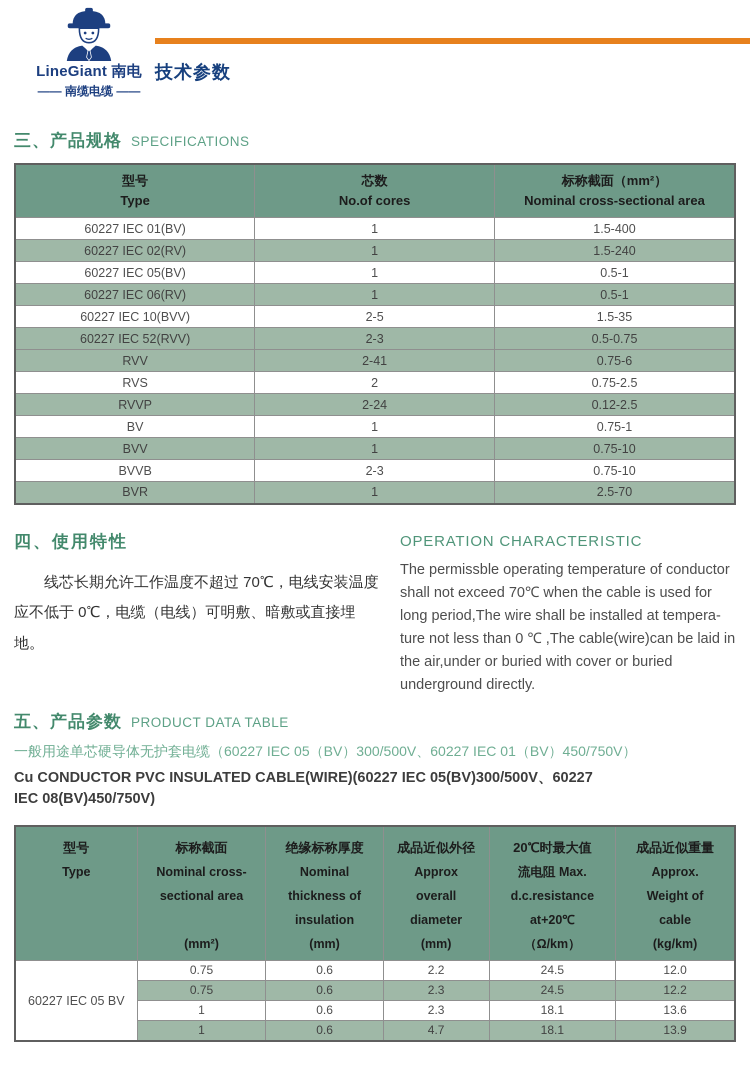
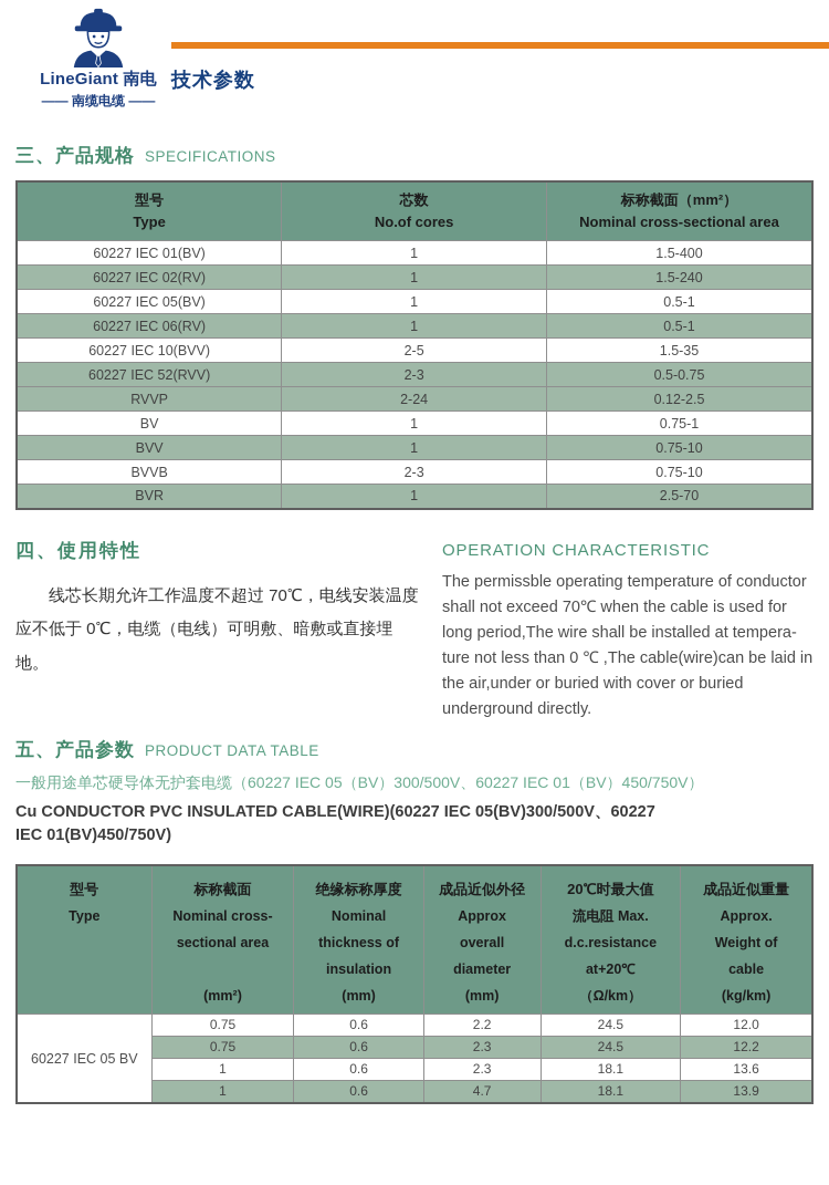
  LineGiant 南电
  —— 南缆电缆 ——
  技术参数
  三、产品规格
  SPECIFICATIONS
  型号 Type	芯数 No.of cores	标称截面（mm²） Nominal cross-sectional area
  60227 IEC 01(BV)	1	1.5-400
  60227 IEC 02(RV)	1	1.5-240
  60227 IEC 05(BV)	1	0.5-1
  60227 IEC 06(RV)	1	0.5-1
  60227 IEC 10(BVV)	2-5	1.5-35
  60227 IEC 52(RVV)	2-3	0.5-0.75
- RVV	2-41	0.75-6
- RVS	2	0.75-2.5
  RVVP	2-24	0.12-2.5
  BV	1	0.75-1
  BVV	1	0.75-10
  BVVB	2-3	0.75-10
  BVR	1	2.5-70
  四、使用特性
  线芯长期允许工作温度不超过 70℃，电线安装温度应不低于 0℃，电缆（电线）可明敷、暗敷或直接埋地。
  OPERATION CHARACTERISTIC
  The permissble operating temperature of conductor shall not exceed 70℃ when the cable is used for long period,The wire shall be installed at tempera-ture not less than 0 ℃ ,The cable(wire)can be laid in the air,under or buried with cover or buried underground directly.
  五、产品参数
  PRODUCT DATA TABLE
  一般用途单芯硬导体无护套电缆（60227 IEC 05（BV）300/500V、60227 IEC 01（BV）450/750V）
- Cu CONDUCTOR PVC INSULATED CABLE(WIRE)(60227 IEC 05(BV)300/500V、60227 IEC 08(BV)450/750V)
+ Cu CONDUCTOR PVC INSULATED CABLE(WIRE)(60227 IEC 05(BV)300/500V、60227 IEC 01(BV)450/750V)
  型号
  Type
  标称截面
  Nominal cross-
  sectional area
  (mm²)
  绝缘标称厚度
  Nominal
  thickness of
  insulation
  (mm)
  成品近似外径
  Approx
  overall
  diameter
  (mm)
  20℃时最大值
  流电阻 Max.
  d.c.resistance
  at+20℃
  （Ω/km）
  成品近似重量
  Approx.
  Weight of
  cable
  (kg/km)
  60227 IEC 05 BV
  0.75
  0.6
  2.2
  24.5
  12.0
  0.75
  0.6
  2.3
  24.5
  12.2
  1
  0.6
  2.3
  18.1
  13.6
  1
  0.6
  4.7
  18.1
  13.9
